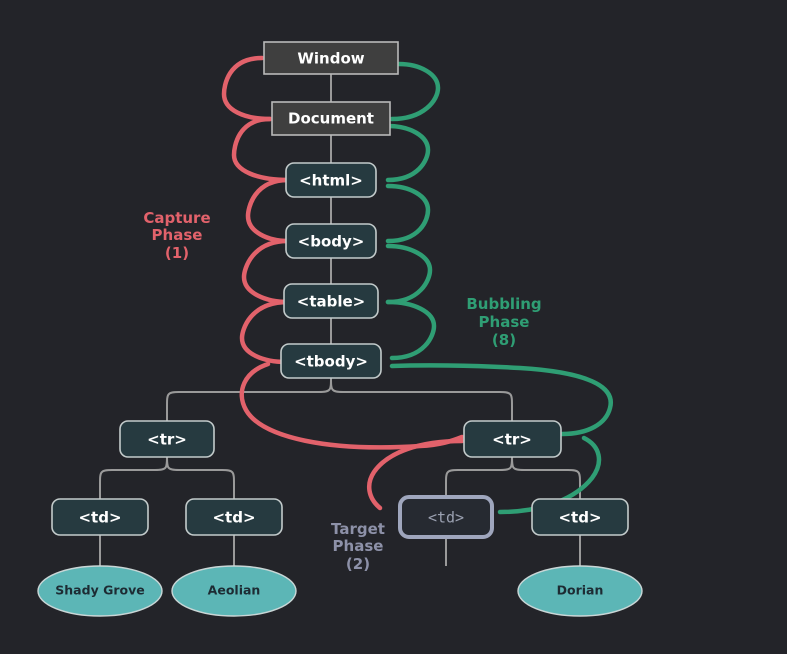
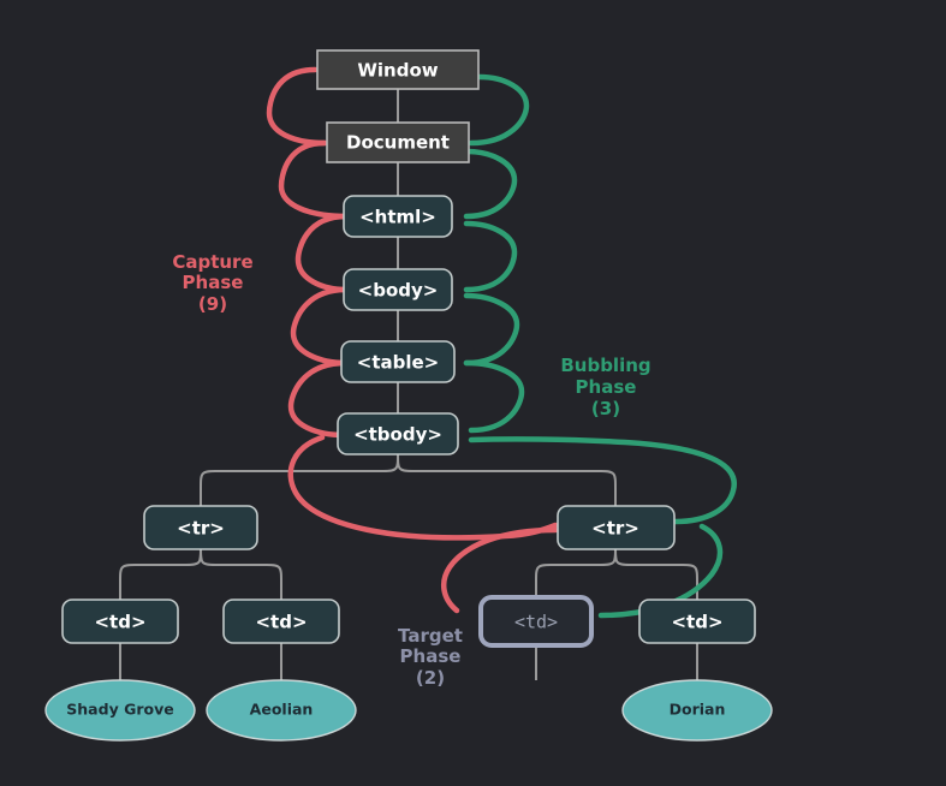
  Window
  Document
  <html>
  <body>
  <table>
  <tbody>
  <tr>
  <tr>
  <td>
  <td>
  <td>
  <td>
  Shady Grove
  Aeolian
  Dorian
  Capture
  Phase
- (1)
+ (9)
  Bubbling
  Phase
- (8)
+ (3)
  Target
  Phase
  (2)
